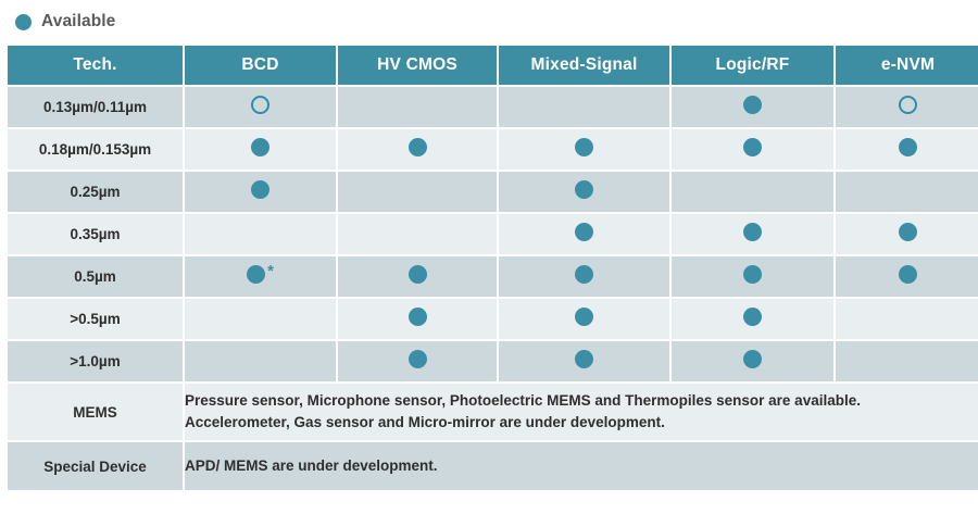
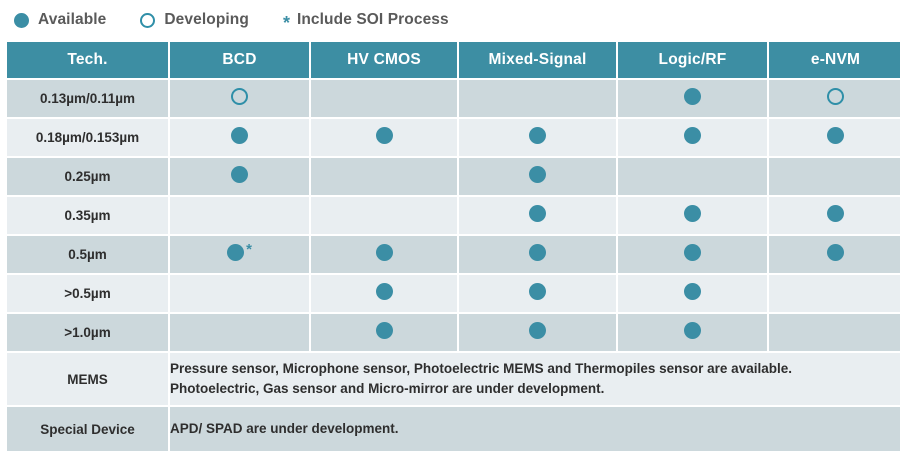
  Available
+ Developing
+ *
+ Include SOI Process
  Tech.	BCD	HV CMOS	Mixed-Signal	Logic/RF	e-NVM
  0.13µm/0.11µm
  0.18µm/0.153µm
  0.25µm
  0.35µm
  0.5µm	*
  >0.5µm
  >1.0µm
- MEMS	Pressure sensor, Microphone sensor, Photoelectric MEMS and Thermopiles sensor are available. Accelerometer, Gas sensor and Micro-mirror are under development.
+ MEMS	Pressure sensor, Microphone sensor, Photoelectric MEMS and Thermopiles sensor are available. Photoelectric, Gas sensor and Micro-mirror are under development.
- Special Device	APD/ MEMS are under development.
+ Special Device	APD/ SPAD are under development.
